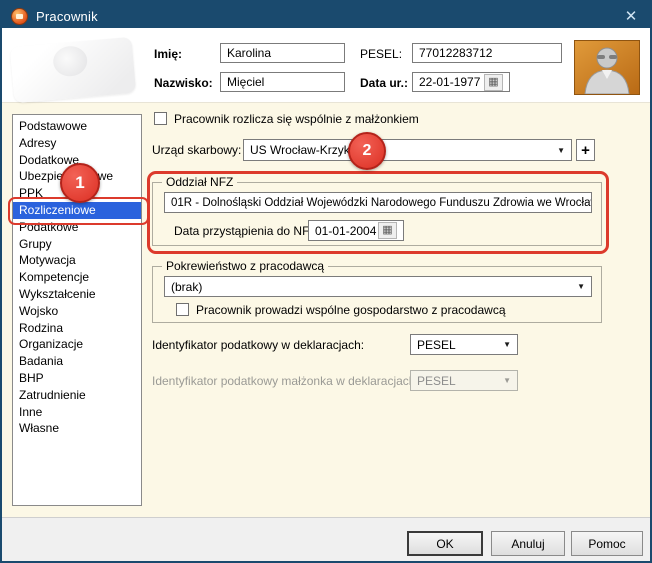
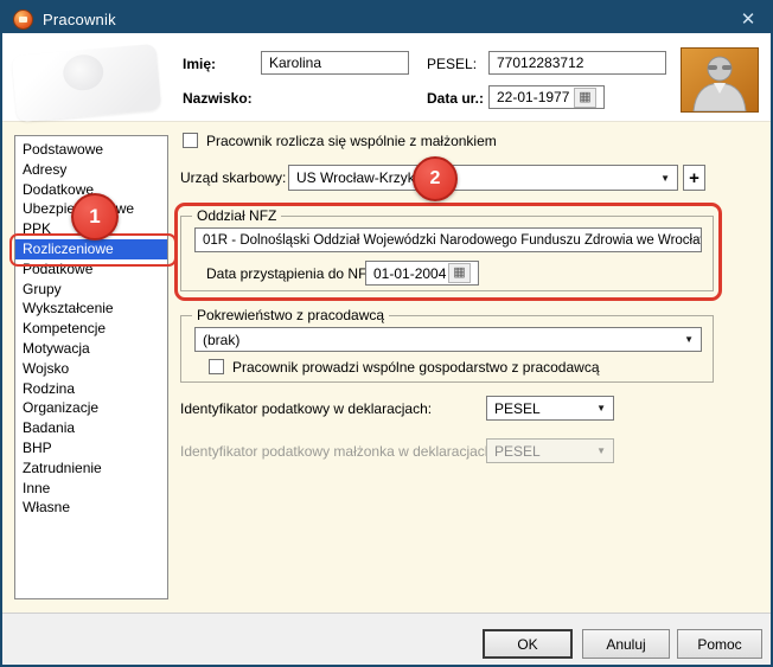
  Pracownik
  ✕
  Imię:
  Karolina
  Nazwisko:
- Mięciel
  PESEL:
  77012283712
  Data ur.:
  22-01-1977
  ▦
  Podstawowe
  Adresy
  Dodatkowe
  PPK
  Rozliczeniowe
  Podatkowe
  Grupy
- Motywacja
+ Wykształcenie
  Kompetencje
- Wykształcenie
+ Motywacja
  Wojsko
  Rodzina
  Organizacje
  Badania
  BHP
  Zatrudnienie
  Inne
  Własne
  Pracownik rozlicza się wspólnie z małżonkiem
  Urząd skarbowy:
  US Wrocław-Krzyk
  ▼
  +
  Oddział NFZ
  01R - Dolnośląski Oddział Wojewódzki Narodowego Funduszu Zdrowia we Wrocła
  Data przystąpienia do NF
  01-01-2004
  ▦
  Pokrewieństwo z pracodawcą
  (brak)
  ▼
  Pracownik prowadzi wspólne gospodarstwo z pracodawcą
  Identyfikator podatkowy w deklaracjach:
  PESEL
  ▼
  Identyfikator podatkowy małżonka w deklaracjac
  PESEL
  ▼
  1
  2
  OK
  Anuluj
  Pomoc
